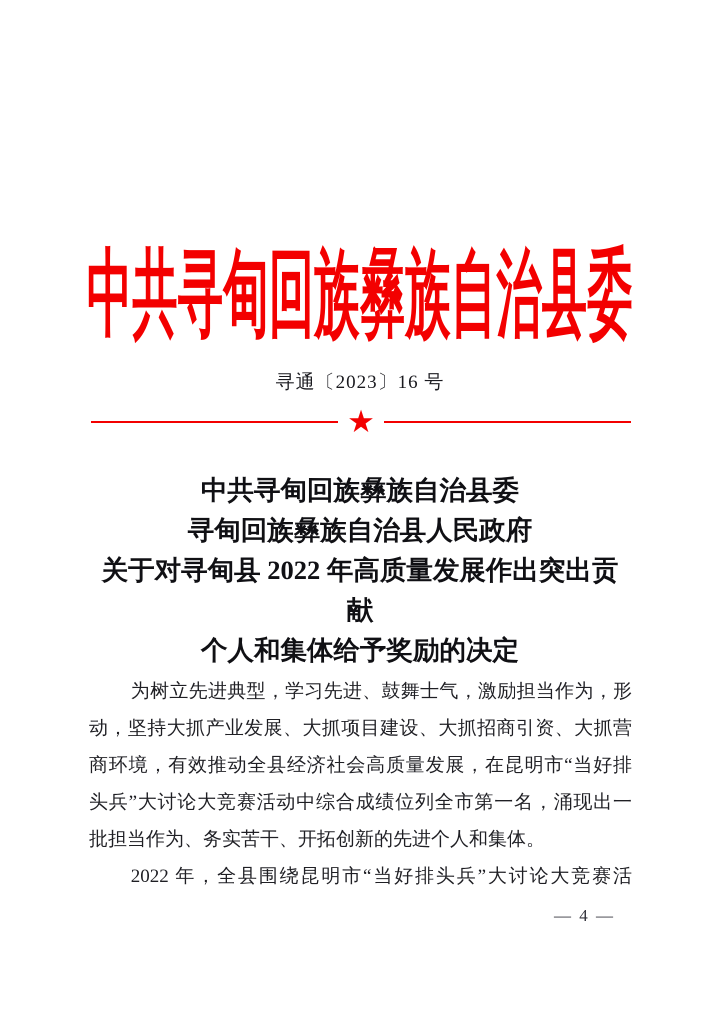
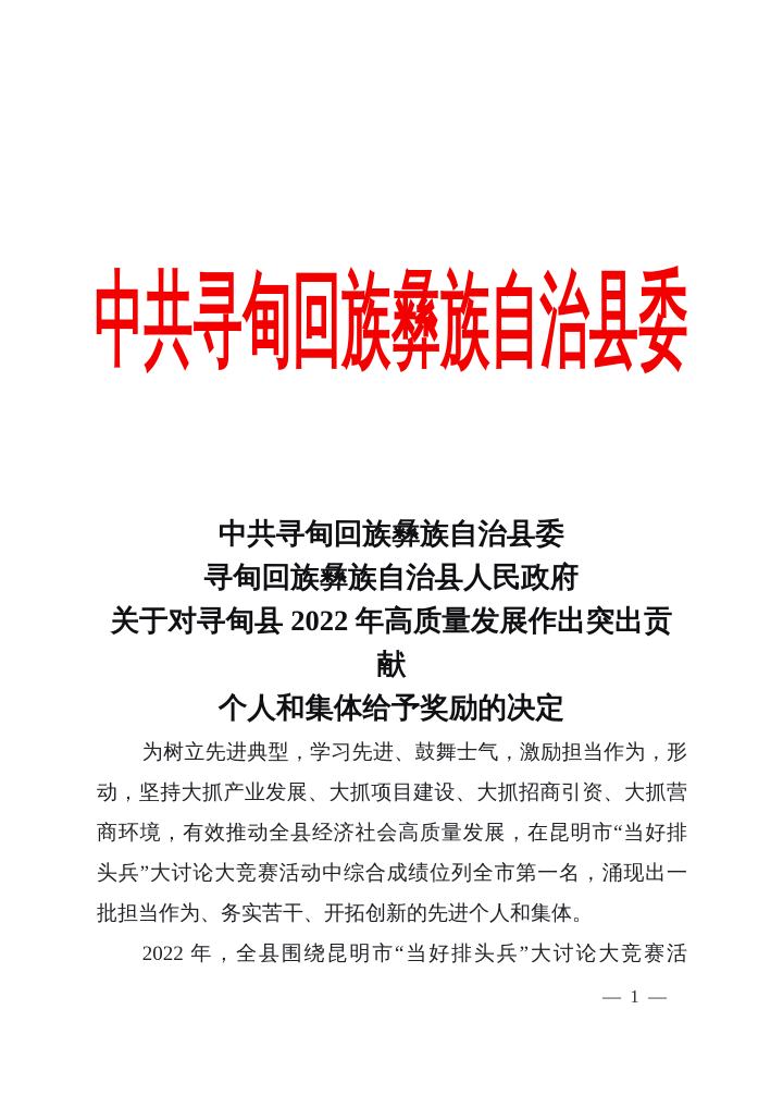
  中共寻甸回族彝族自治县委
- 寻通〔2023〕16 号
- ★
  中共寻甸回族彝族自治县委
  寻甸回族彝族自治县人民政府
  关于对寻甸县 2022 年高质量发展作出突出贡献
  个人和集体给予奖励的决定
  为树立先进典型，学习先进、鼓舞士气，激励担当作为，形
  动，坚持大抓产业发展、大抓项目建设、大抓招商引资、大抓营
  商环境，有效推动全县经济社会高质量发展，在昆明市“当好排
  头兵”大讨论大竞赛活动中综合成绩位列全市第一名，涌现出一
  批担当作为、务实苦干、开拓创新的先进个人和集体。
  2022 年，全县围绕昆明市“当好排头兵”大讨论大竞赛活
- — 4 —
+ — 1 —
